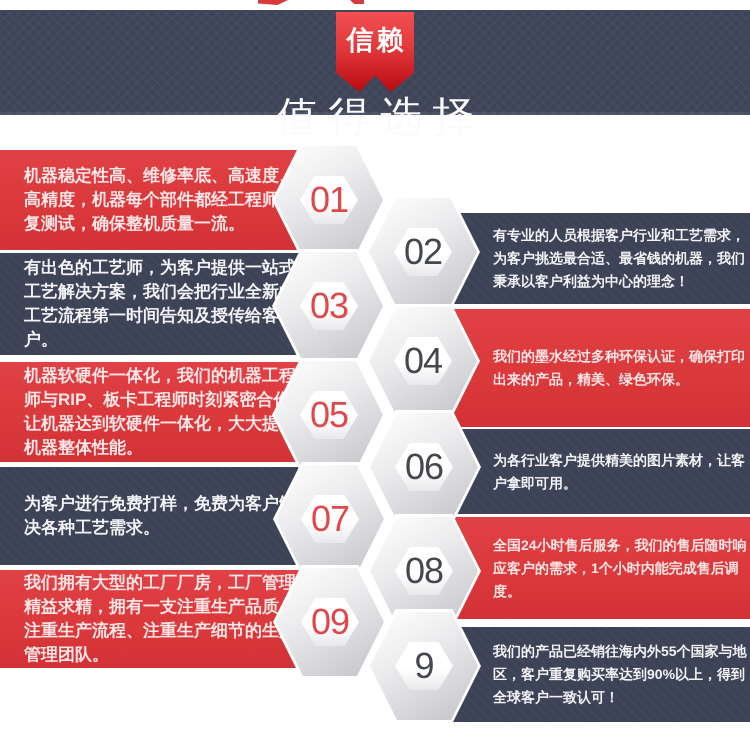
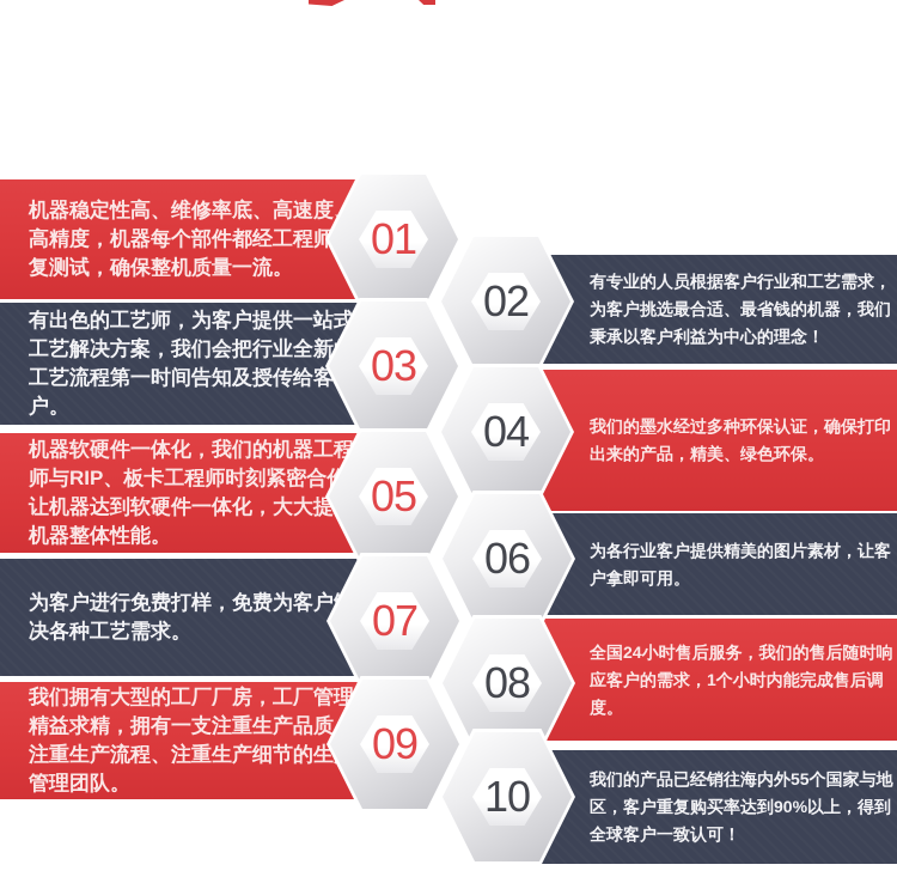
- 值得选择
- 信赖
  机器稳定性高、维修率底、高速度高精度，机器每个部件都经工程师复测试，确保整机质量一流。
  01
  有专业的人员根据客户行业和工艺需求，为客户挑选最合适、最省钱的机器，我们秉承以客户利益为中心的理念！
  02
  有出色的工艺师，为客户提供一站式工艺解决方案，我们会把行业全新工艺流程第一时间告知及授传给客户。
  03
  我们的墨水经过多种环保认证，确保打印出来的产品，精美、绿色环保。
  04
  机器软硬件一体化，我们的机器工程师与RIP、板卡工程师时刻紧密合让机器达到软硬件一体化，大大提机器整体性能。
  05
  为各行业客户提供精美的图片素材，让客户拿即可用。
  06
  为客户进行免费打样，免费为客户决各种工艺需求。
  07
  全国24小时售后服务，我们的售后随时响应客户的需求，1个小时内能完成售后调度。
  08
  我们拥有大型的工厂厂房，工厂管理精益求精，拥有一支注重生产品质注重生产流程、注重生产细节的生管理团队。
  09
  我们的产品已经销往海内外55个国家与地区，客户重复购买率达到90%以上，得到全球客户一致认可！
- 9
+ 10
